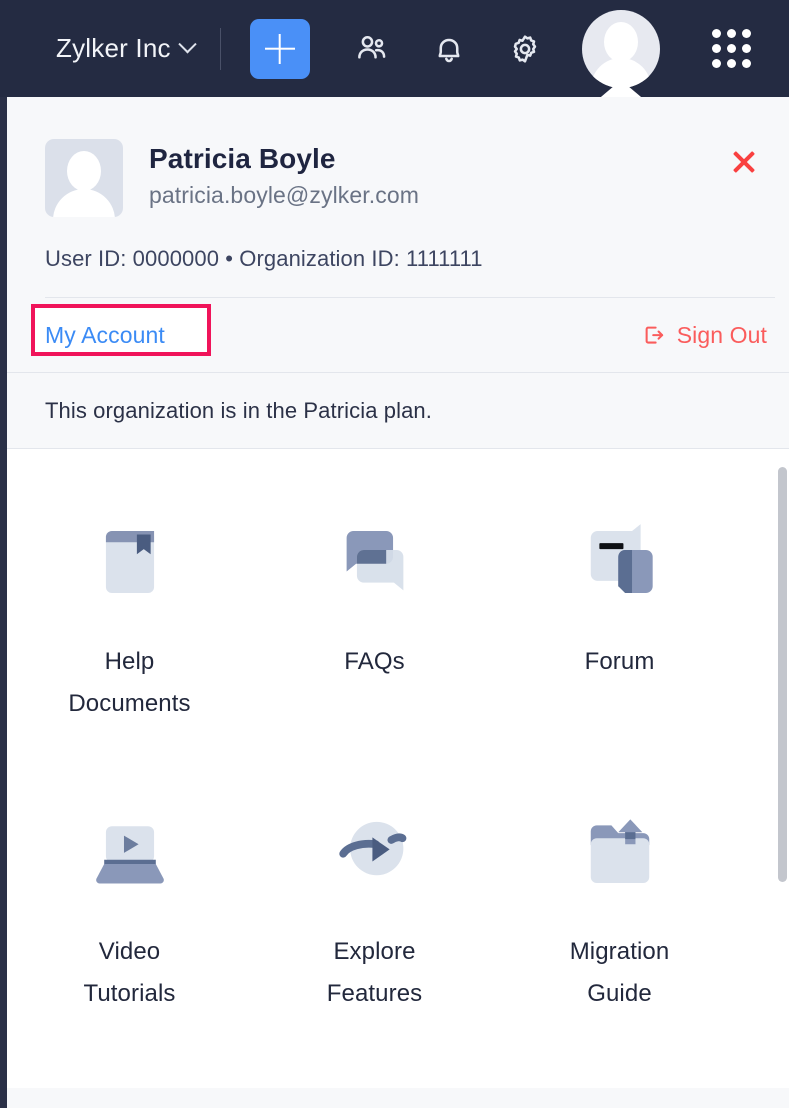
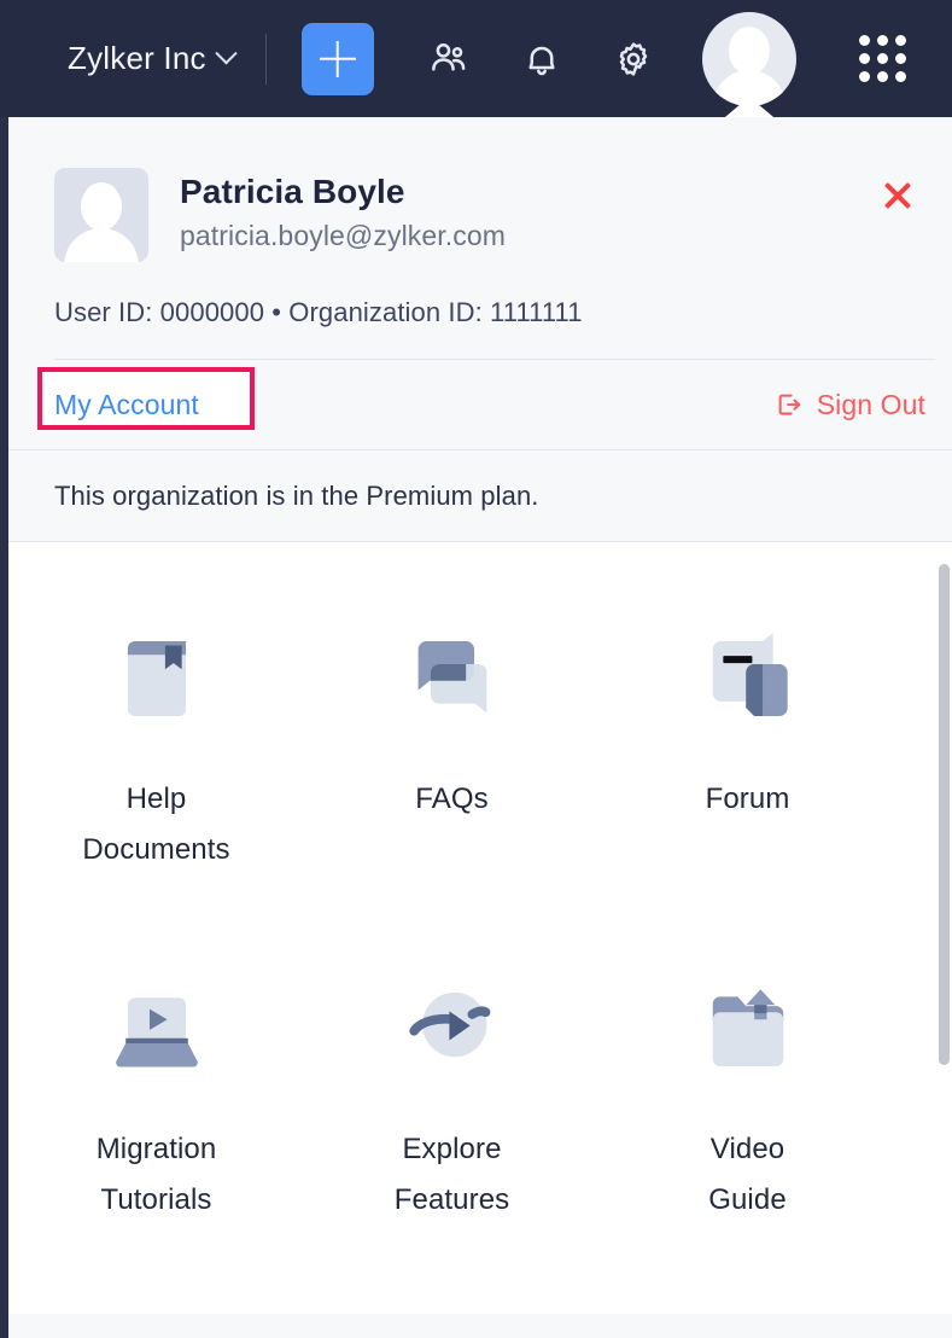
  Zylker Inc
  Patricia Boyle
  patricia.boyle@zylker.com
  User ID: 0000000 • Organization ID: 1111111
  My Account
  Sign Out
- This organization is in the Patricia plan.
+ This organization is in the Premium plan.
  Help
  Documents
  FAQs
  Forum
- Video
+ Migration
  Tutorials
  Explore
  Features
- Migration
+ Video
  Guide
